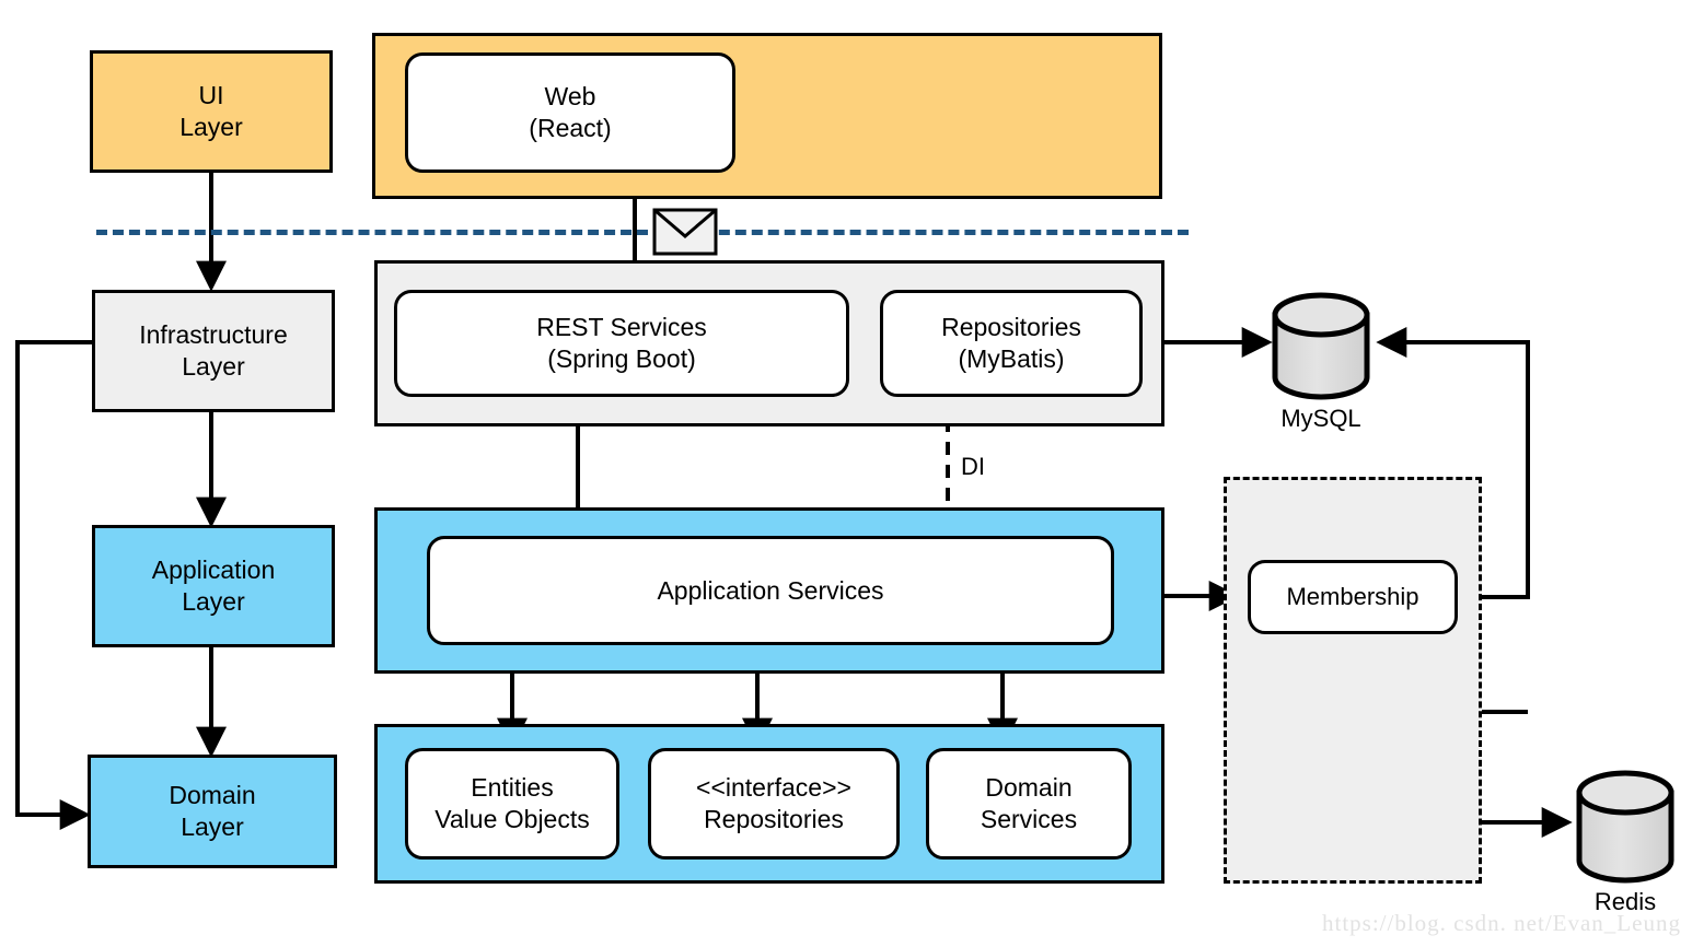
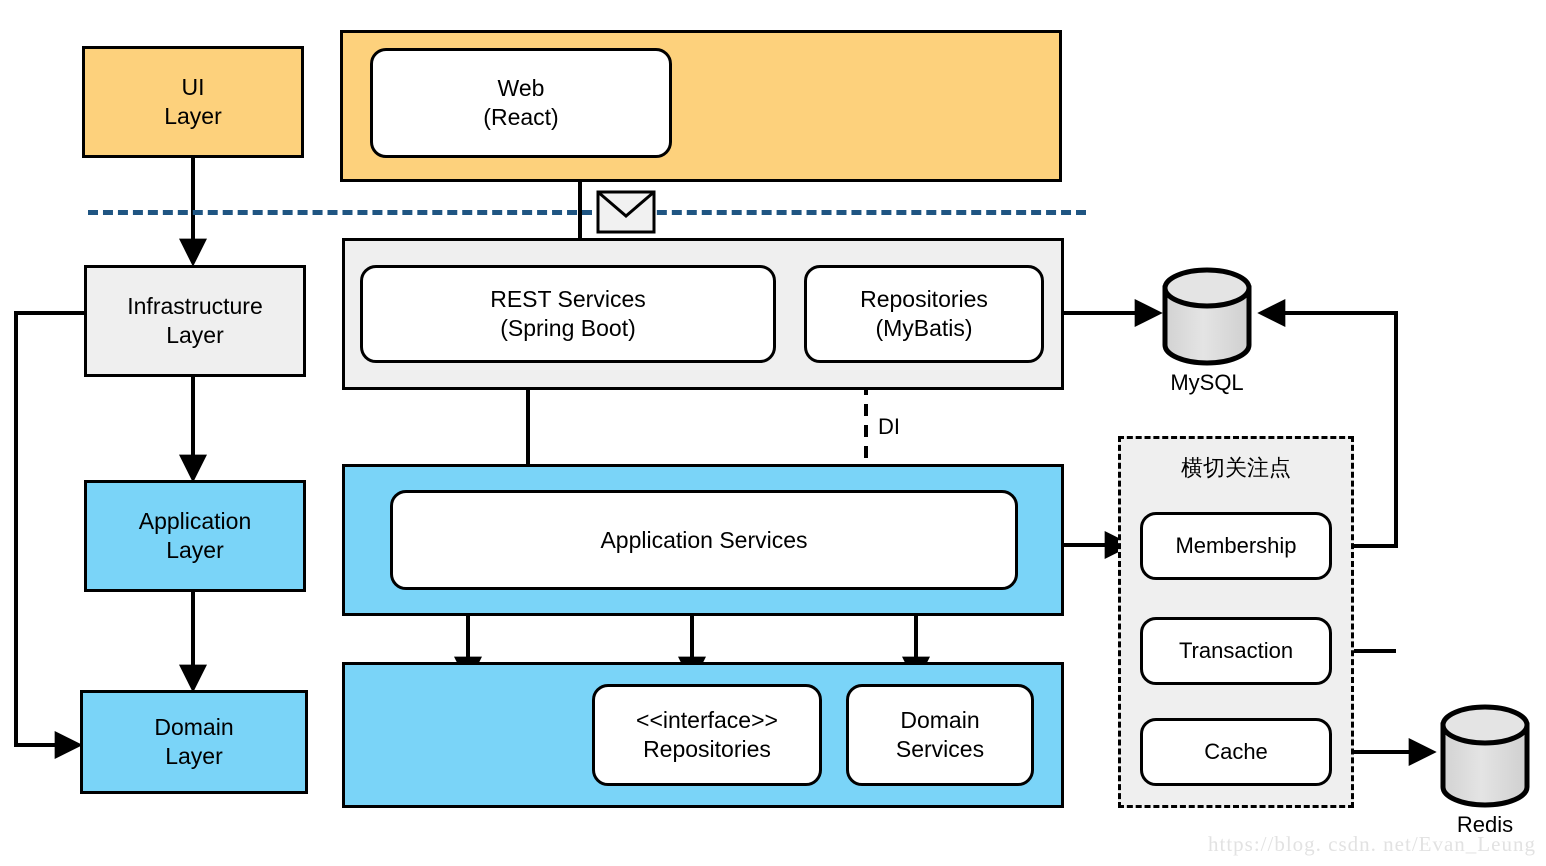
  UI
  Layer
  Infrastructure
  Layer
  Application
  Layer
  Domain
  Layer
  Web
  (React)
  REST Services
  (Spring Boot)
  Repositories
  (MyBatis)
  DI
  Application Services
- Entities
- Value Objects
  <<interface>>
  Repositories
  Domain
  Services
+ 横切关注点
  Membership
+ Transaction
+ Cache
  MySQL
  Redis
  https://blog. csdn. net/Evan_Leung
